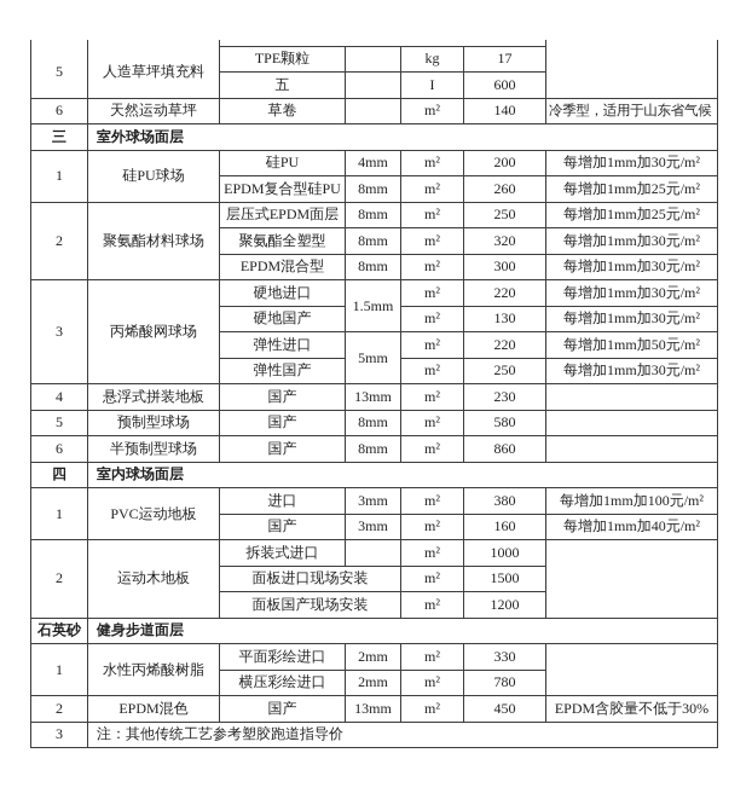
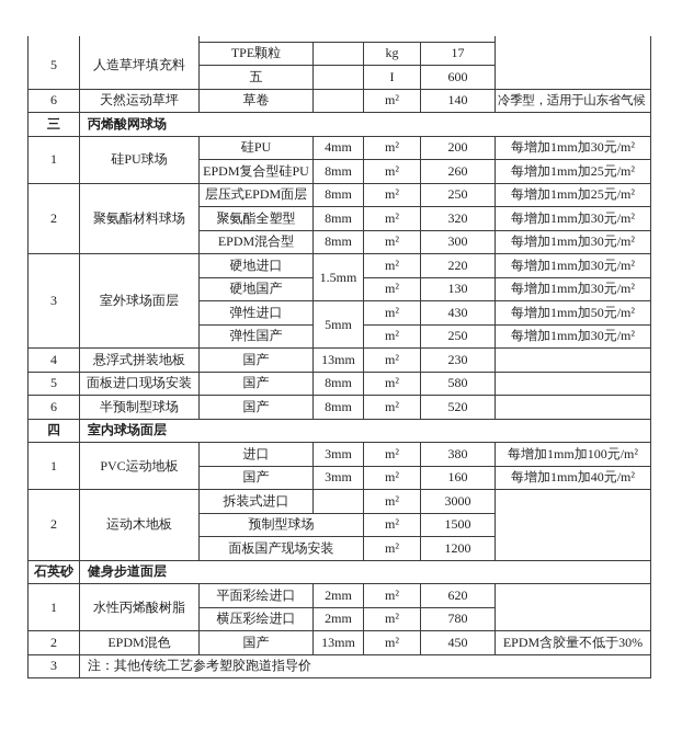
  5	人造草坪填充料	TPE颗粒		kg	17
  五		I	600
  6	天然运动草坪	草卷		m²	140	冷季型，适用于山东省气候
- 三	室外球场面层
+ 三	丙烯酸网球场
  1	硅PU球场	硅PU	4mm	m²	200	每增加1mm加30元/m²
  EPDM复合型硅PU	8mm	m²	260	每增加1mm加25元/m²
  2	聚氨酯材料球场	层压式EPDM面层	8mm	m²	250	每增加1mm加25元/m²
  聚氨酯全塑型	8mm	m²	320	每增加1mm加30元/m²
  EPDM混合型	8mm	m²	300	每增加1mm加30元/m²
- 3	丙烯酸网球场	硬地进口	1.5mm	m²	220	每增加1mm加30元/m²
+ 3	室外球场面层	硬地进口	1.5mm	m²	220	每增加1mm加30元/m²
  硬地国产	m²	130	每增加1mm加30元/m²
- 弹性进口	5mm	m²	220	每增加1mm加50元/m²
+ 弹性进口	5mm	m²	430	每增加1mm加50元/m²
  弹性国产	m²	250	每增加1mm加30元/m²
  4	悬浮式拼装地板	国产	13mm	m²	230
- 5	预制型球场	国产	8mm	m²	580
+ 5	面板进口现场安装	国产	8mm	m²	580
- 6	半预制型球场	国产	8mm	m²	860
+ 6	半预制型球场	国产	8mm	m²	520
  四	室内球场面层
  1	PVC运动地板	进口	3mm	m²	380	每增加1mm加100元/m²
  国产	3mm	m²	160	每增加1mm加40元/m²
- 2	运动木地板	拆装式进口		m²	1000
+ 2	运动木地板	拆装式进口		m²	3000
- 面板进口现场安装	m²	1500
+ 预制型球场	m²	1500
  面板国产现场安装	m²	1200
  石英砂	健身步道面层
- 1	水性丙烯酸树脂	平面彩绘进口	2mm	m²	330
+ 1	水性丙烯酸树脂	平面彩绘进口	2mm	m²	620
  横压彩绘进口	2mm	m²	780
  2	EPDM混色	国产	13mm	m²	450	EPDM含胶量不低于30%
  3	注：其他传统工艺参考塑胶跑道指导价
